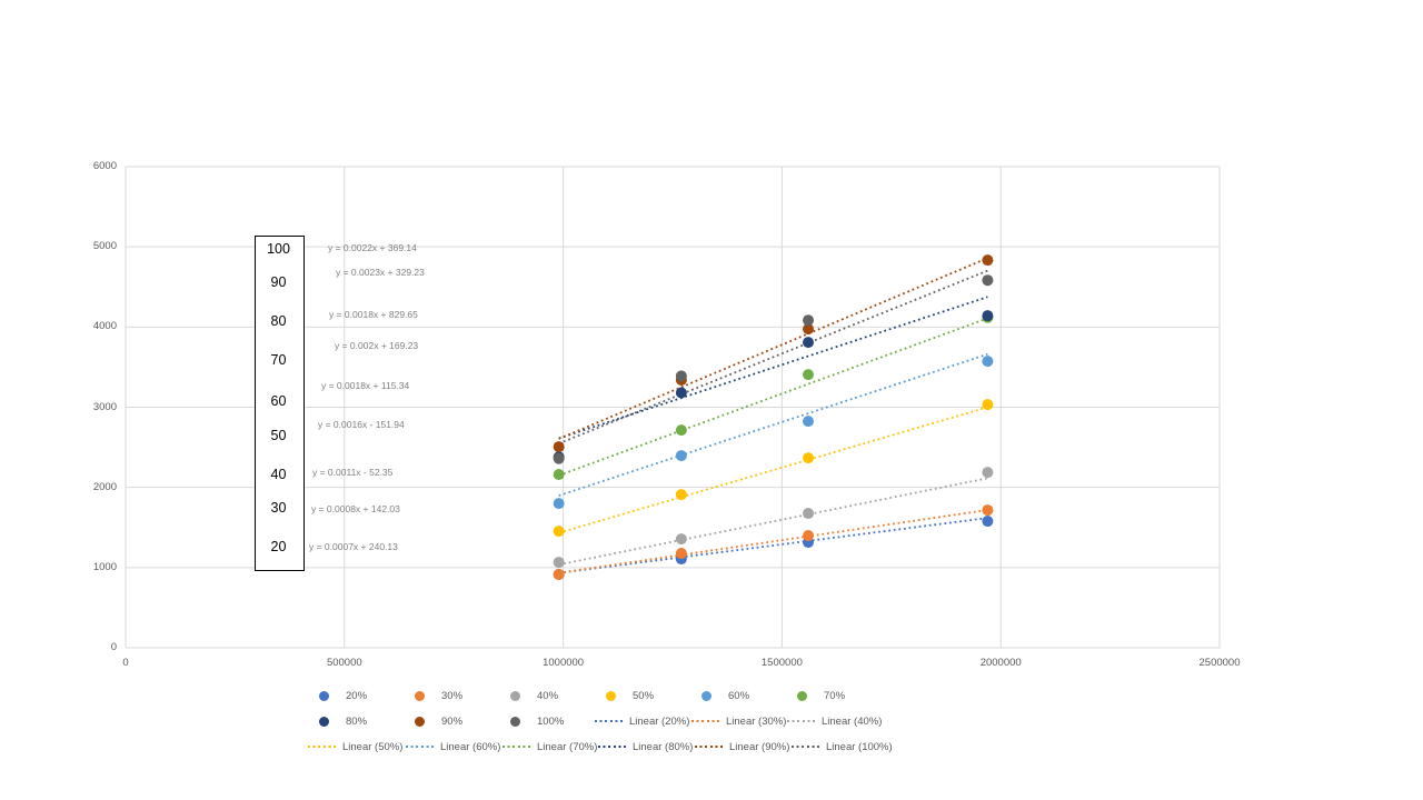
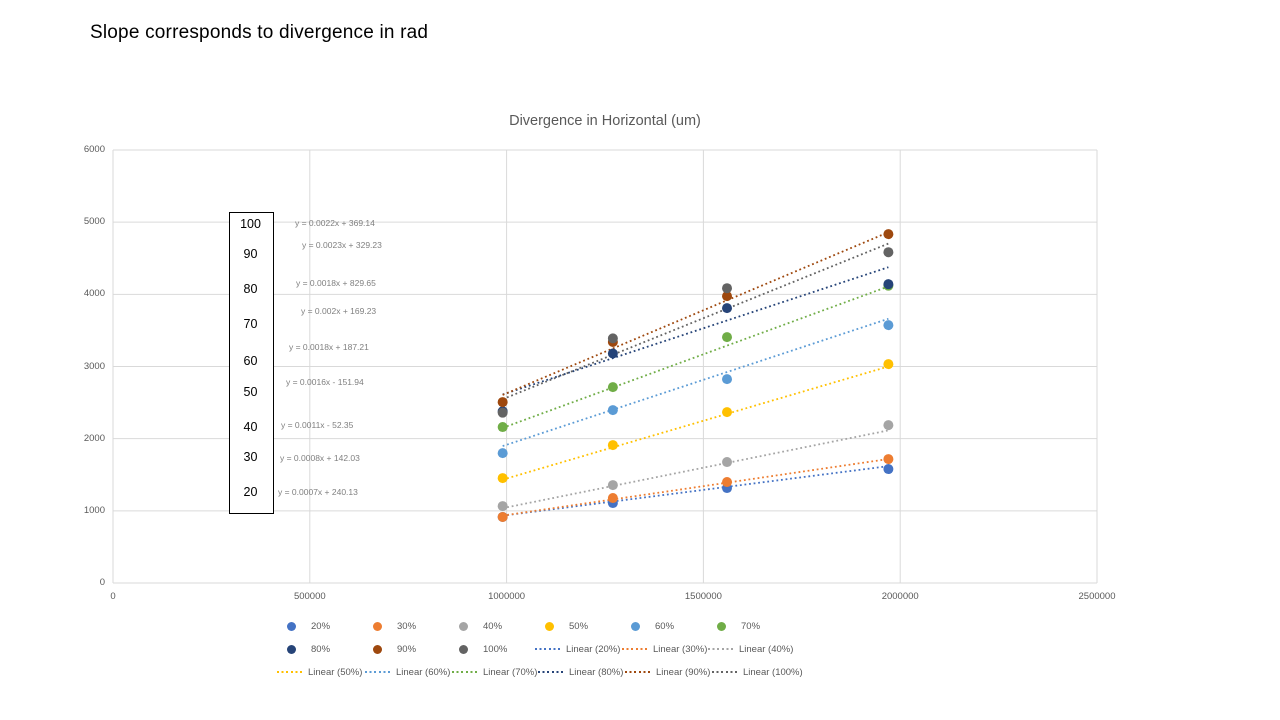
+ Slope corresponds to divergence in rad
+ Divergence in Horizontal (um)
  0
  1000
  2000
  3000
  4000
  5000
  6000
  0
  500000
  1000000
  1500000
  2000000
  2500000
  100
  90
  80
  70
  60
  50
  40
  30
  20
  y = 0.0022x + 369.14
  y = 0.0023x + 329.23
  y = 0.0018x + 829.65
  y = 0.002x + 169.23
- y = 0.0018x + 115.34
+ y = 0.0018x + 187.21
  y = 0.0016x - 151.94
  y = 0.0011x - 52.35
  y = 0.0008x + 142.03
  y = 0.0007x + 240.13
  20%
  30%
  40%
  50%
  60%
  70%
  80%
  90%
  100%
  Linear (20%)
  Linear (30%)
  Linear (40%)
  Linear (50%)
  Linear (60%)
  Linear (70%)
  Linear (80%)
  Linear (90%)
  Linear (100%)
